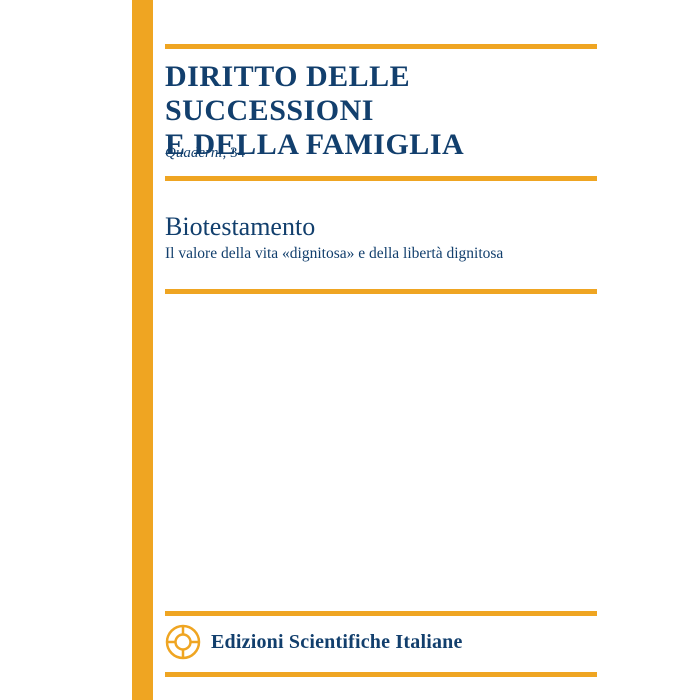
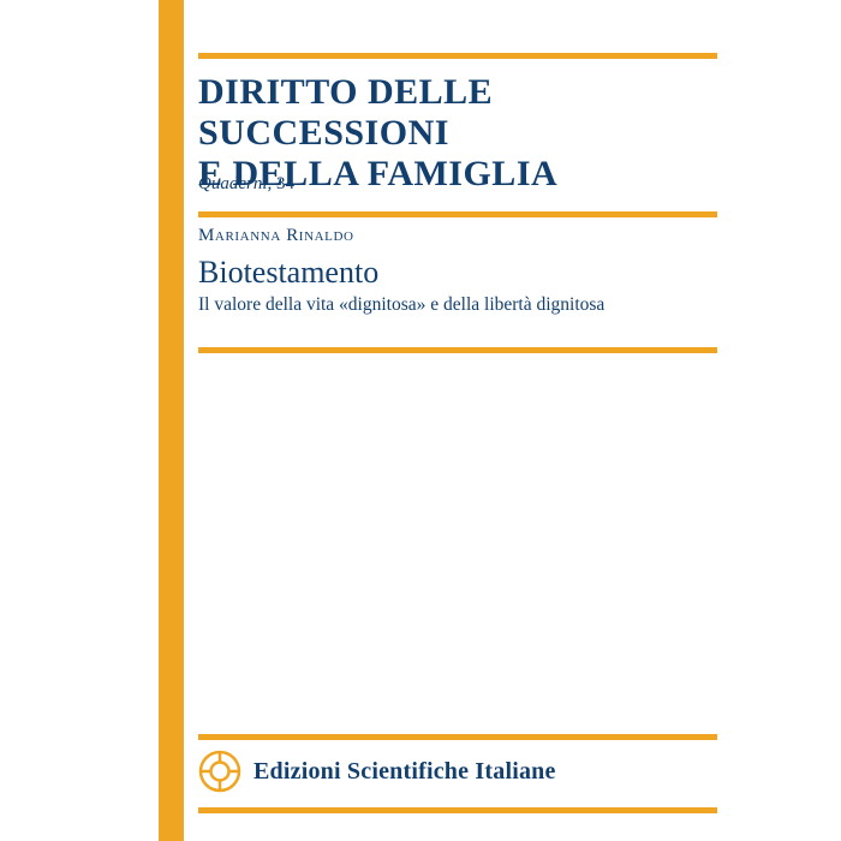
  DIRITTO DELLE SUCCESSIONI
  E DELLA FAMIGLIA
  Quaderni, 34
+ Marianna Rinaldo
  Biotestamento
  Il valore della vita «dignitosa» e della libertà dignitosa
  Edizioni Scientifiche Italiane
